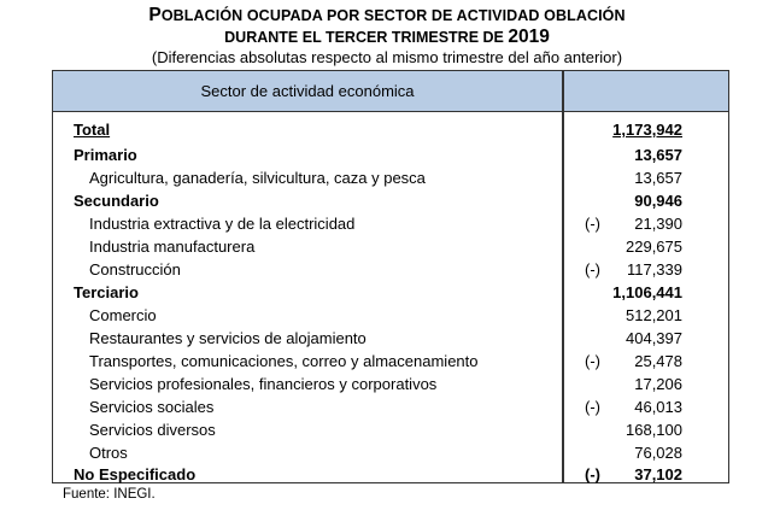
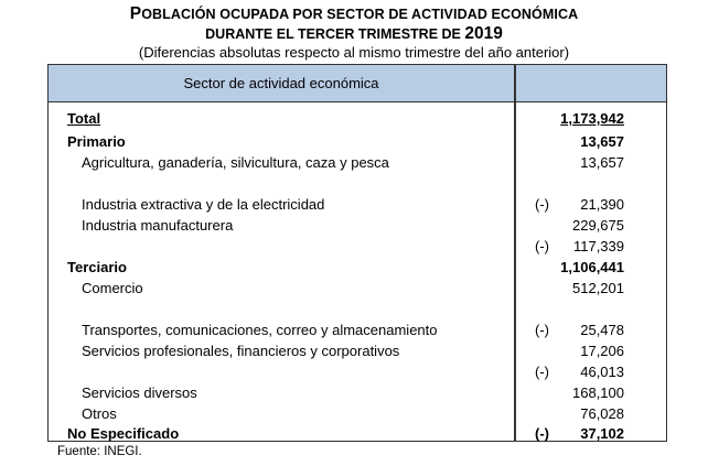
- POBLACIÓN OCUPADA POR SECTOR DE ACTIVIDAD OBLACIÓN
+ POBLACIÓN OCUPADA POR SECTOR DE ACTIVIDAD ECONÓMICA
  DURANTE EL TERCER TRIMESTRE DE 2019
  (Diferencias absolutas respecto al mismo trimestre del año anterior)
  Sector de actividad económica
  Total
  1,173,942
  Primario
  13,657
  Agricultura, ganadería, silvicultura, caza y pesca
  13,657
- Secundario
- 90,946
  Industria extractiva y de la electricidad
  (-)
  21,390
  Industria manufacturera
  229,675
- Construcción
  (-)
  117,339
  Terciario
  1,106,441
  Comercio
  512,201
- Restaurantes y servicios de alojamiento
- 404,397
  Transportes, comunicaciones, correo y almacenamiento
  (-)
  25,478
  Servicios profesionales, financieros y corporativos
  17,206
- Servicios sociales
  (-)
  46,013
  Servicios diversos
  168,100
  Otros
  76,028
  No Especificado
  (-)
  37,102
  Fuente: INEGI.
